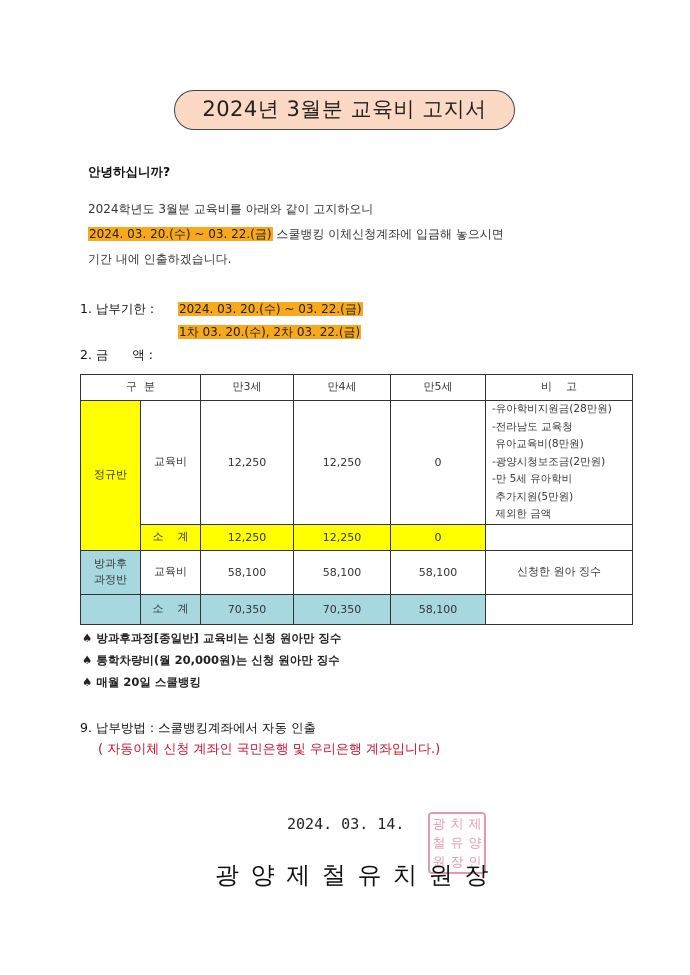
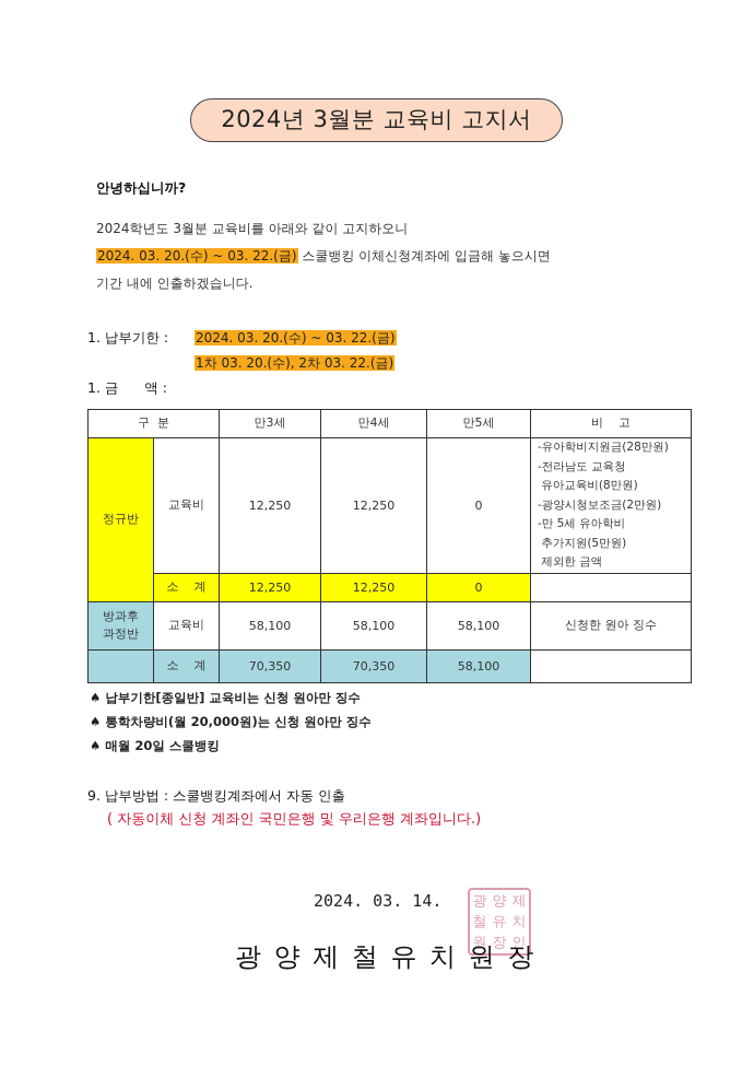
  2024년 3월분 교육비 고지서
  안녕하십니까?
  2024학년도 3월분 교육비를 아래와 같이 고지하오니
  2024. 03. 20.(수) ~ 03. 22.(금) 스쿨뱅킹 이체신청계좌에 입금해 놓으시면
  기간 내에 인출하겠습니다.
  1. 납부기한 :
  2024. 03. 20.(수) ~ 03. 22.(금)
  1차 03. 20.(수), 2차 03. 22.(금)
- 2. 금 액 :
+ 1. 금 액 :
  구 분	만3세	만4세	만5세	비 고
  정규반	교육비	12,250	12,250	0	-유아학비지원금(28만원) -전라남도 교육청 유아교육비(8만원) -광양시청보조금(2만원) -만 5세 유아학비 추가지원(5만원) 제외한 금액
  소 계	12,250	12,250	0
  방과후 과정반	교육비	58,100	58,100	58,100	신청한 원아 징수
  	소 계	70,350	70,350	58,100
- ♠ 방과후과정[종일반] 교육비는 신청 원아만 징수
+ ♠ 납부기한[종일반] 교육비는 신청 원아만 징수
  ♠ 통학차량비(월 20,000원)는 신청 원아만 징수
  ♠ 매월 20일 스쿨뱅킹
  9. 납부방법 : 스쿨뱅킹계좌에서 자동 인출
  ( 자동이체 신청 계좌인 국민은행 및 우리은행 계좌입니다.)
  2024. 03. 14.
  광
- 치
+ 양
  제
  철
  유
- 양
+ 치
  원
  장
  인
  광 양 제 철 유 치 원 장
